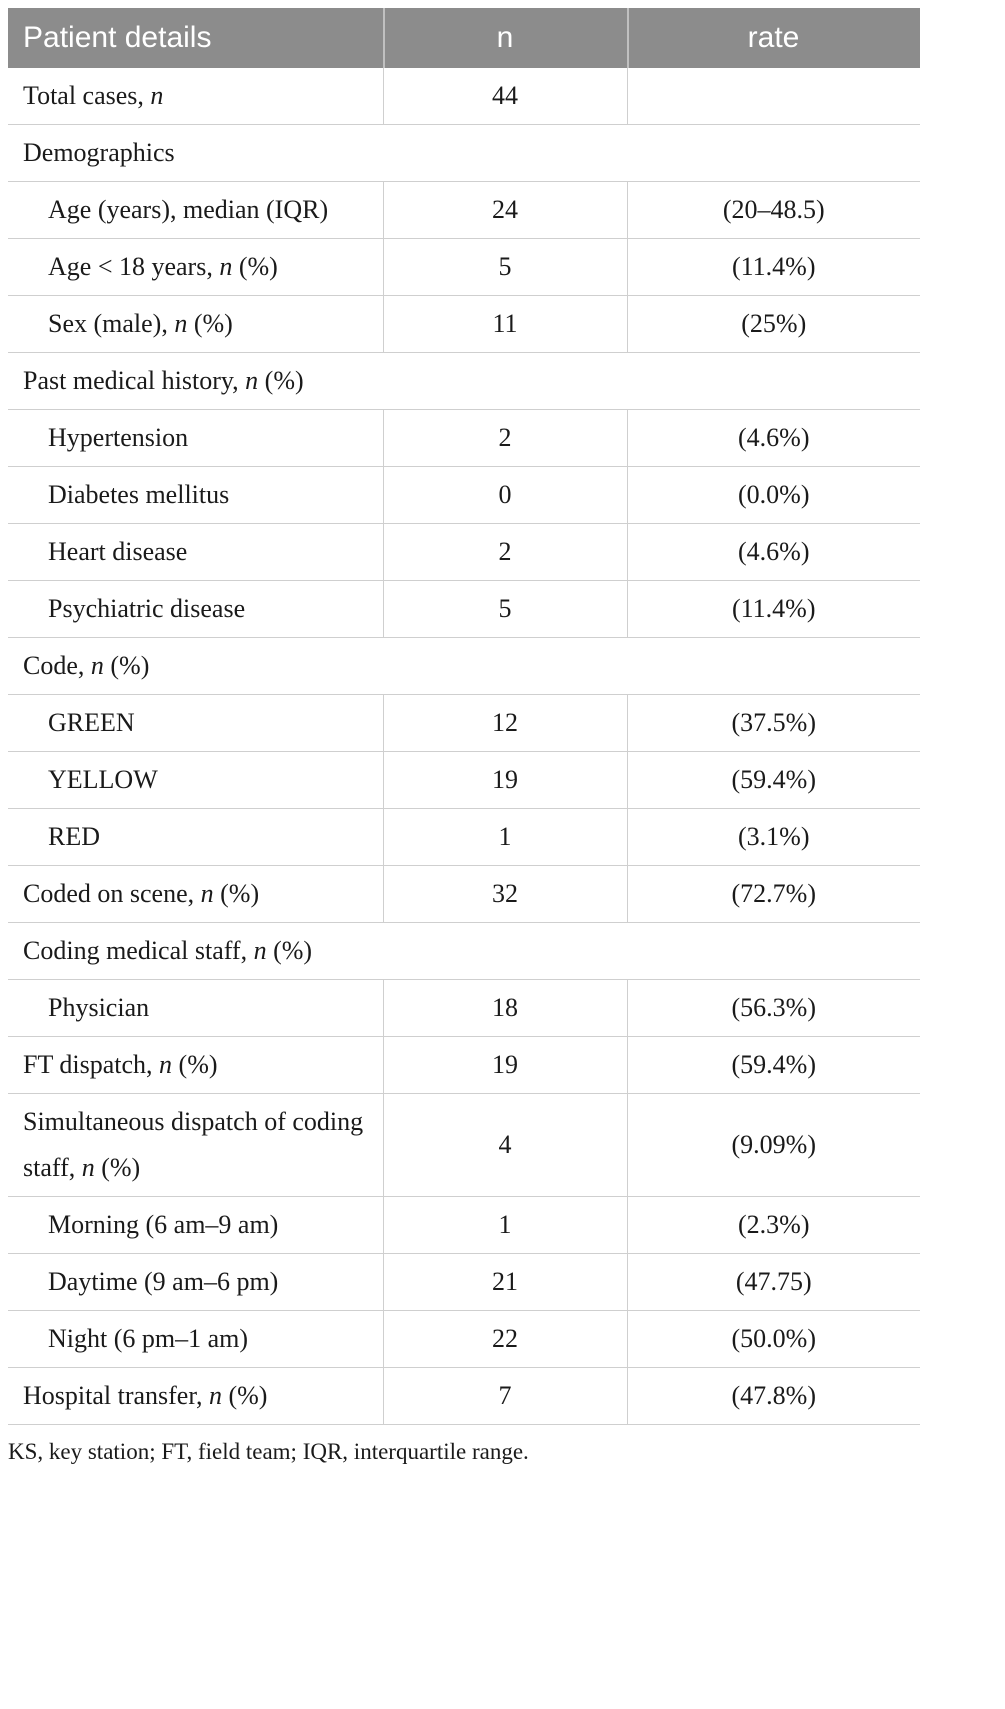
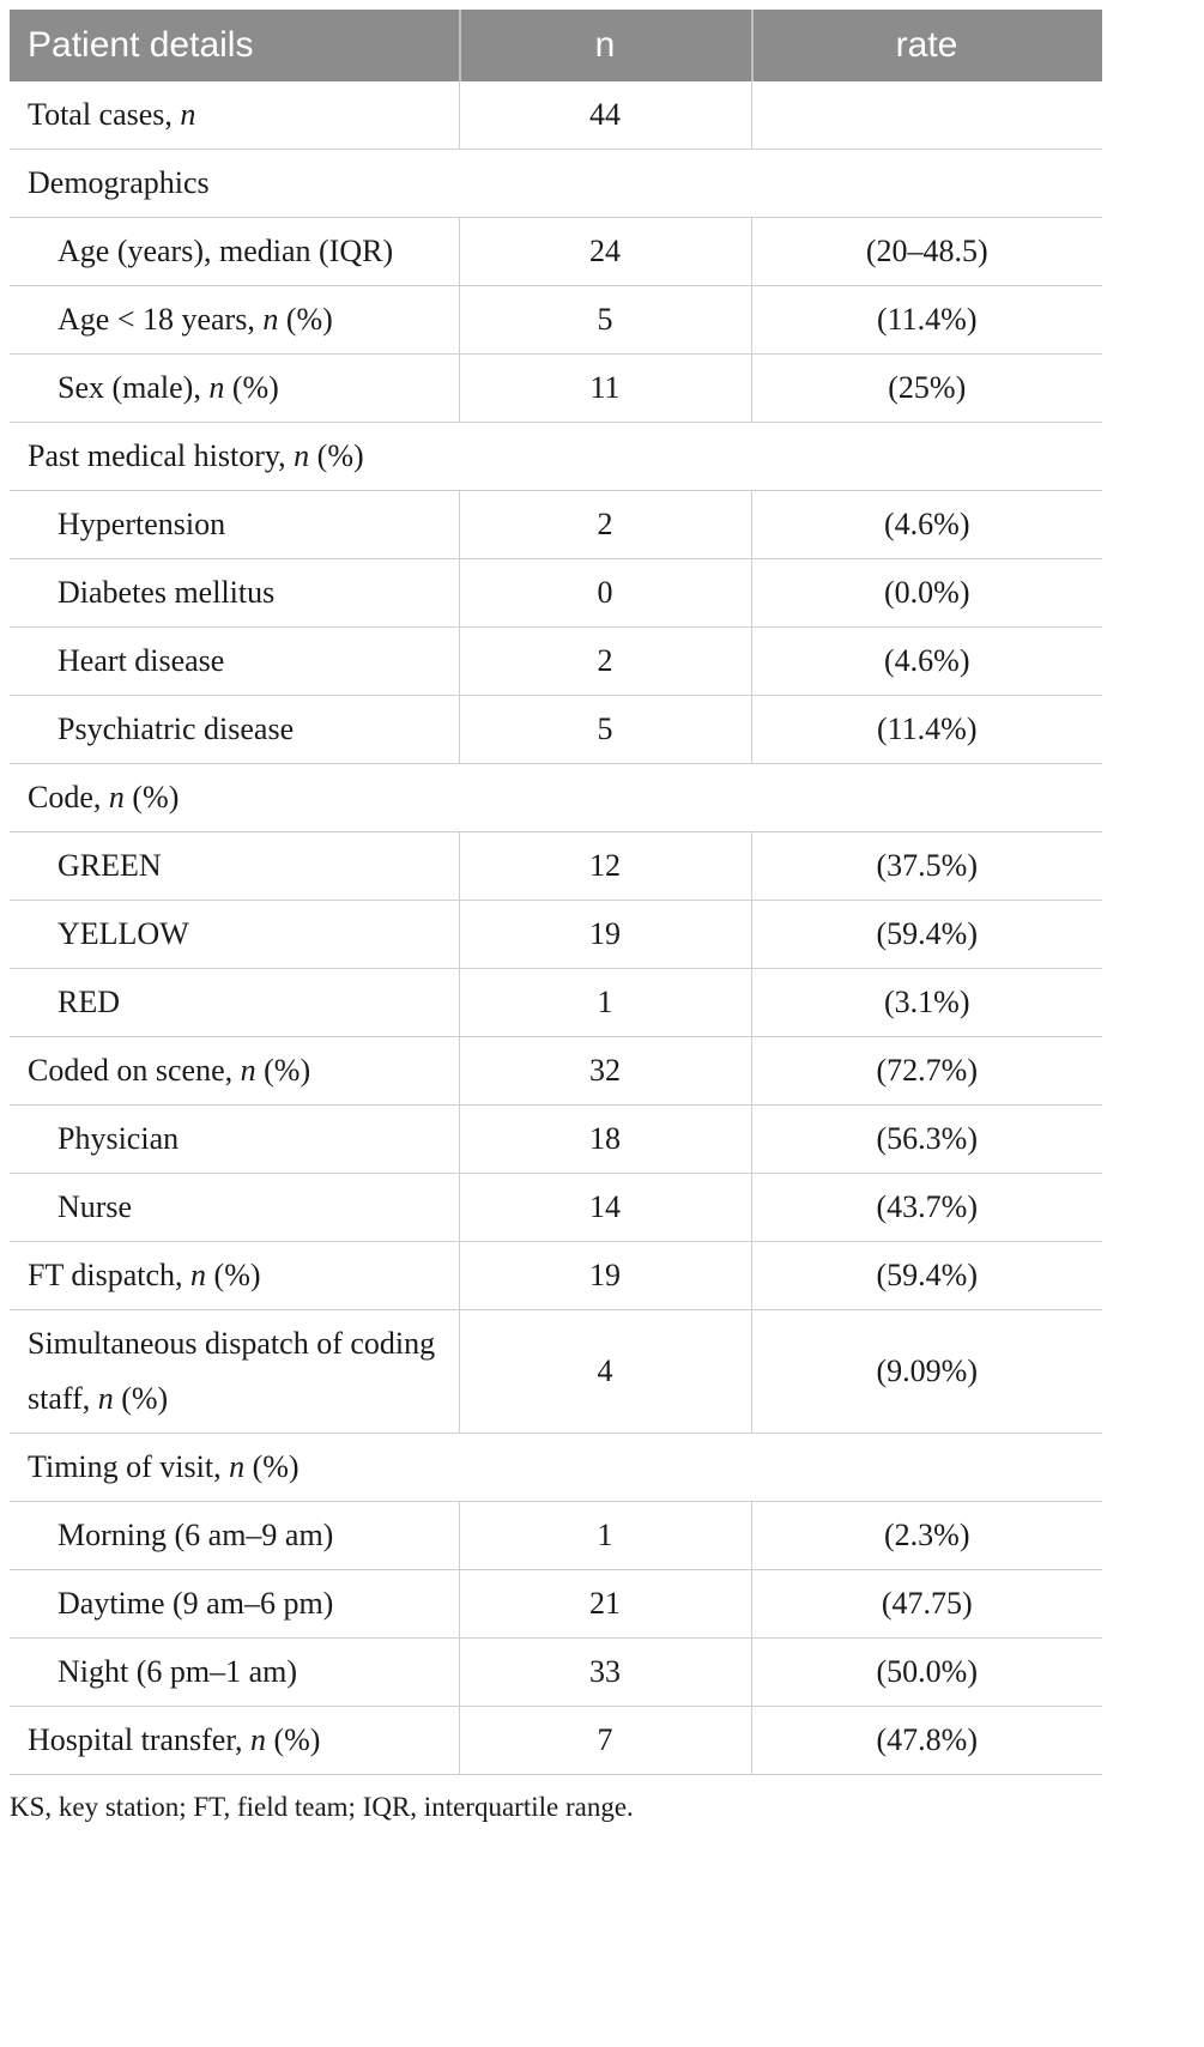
  Patient details	n	rate
  Total cases, n	44
  Demographics
  Age (years), median (IQR)	24	(20–48.5)
  Age < 18 years, n (%)	5	(11.4%)
  Sex (male), n (%)	11	(25%)
  Past medical history, n (%)
  Hypertension	2	(4.6%)
  Diabetes mellitus	0	(0.0%)
  Heart disease	2	(4.6%)
  Psychiatric disease	5	(11.4%)
  Code, n (%)
  GREEN	12	(37.5%)
  YELLOW	19	(59.4%)
  RED	1	(3.1%)
  Coded on scene, n (%)	32	(72.7%)
- Coding medical staff, n (%)
  Physician	18	(56.3%)
+ Nurse	14	(43.7%)
  FT dispatch, n (%)	19	(59.4%)
  Simultaneous dispatch of coding staff, n (%)	4	(9.09%)
+ Timing of visit, n (%)
  Morning (6 am–9 am)	1	(2.3%)
  Daytime (9 am–6 pm)	21	(47.75)
- Night (6 pm–1 am)	22	(50.0%)
+ Night (6 pm–1 am)	33	(50.0%)
  Hospital transfer, n (%)	7	(47.8%)
  KS, key station; FT, field team; IQR, interquartile range.
